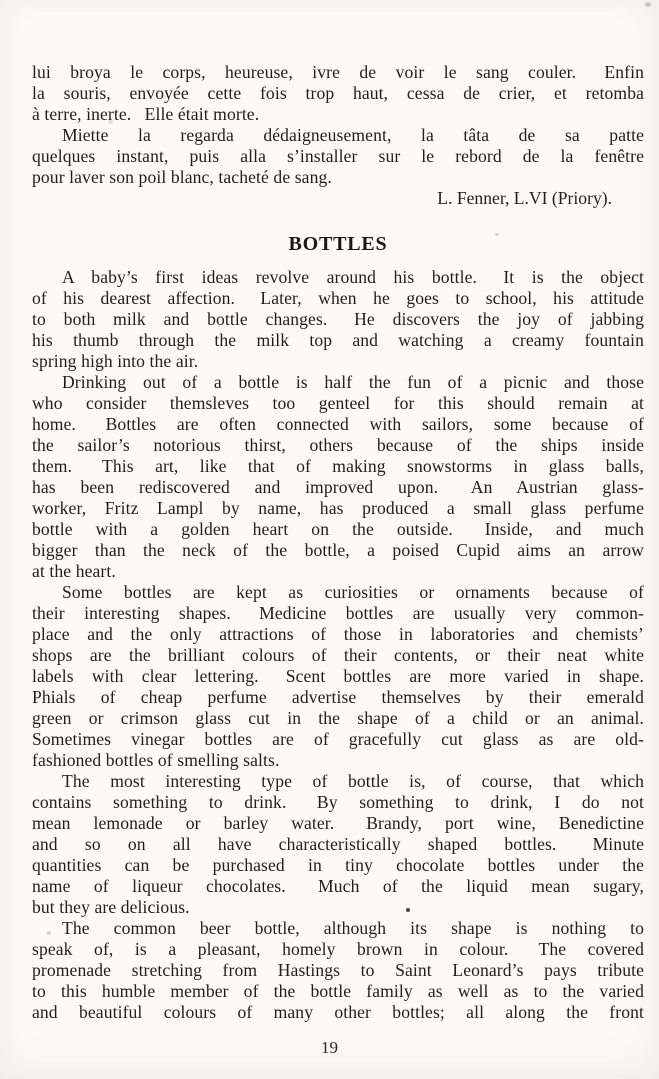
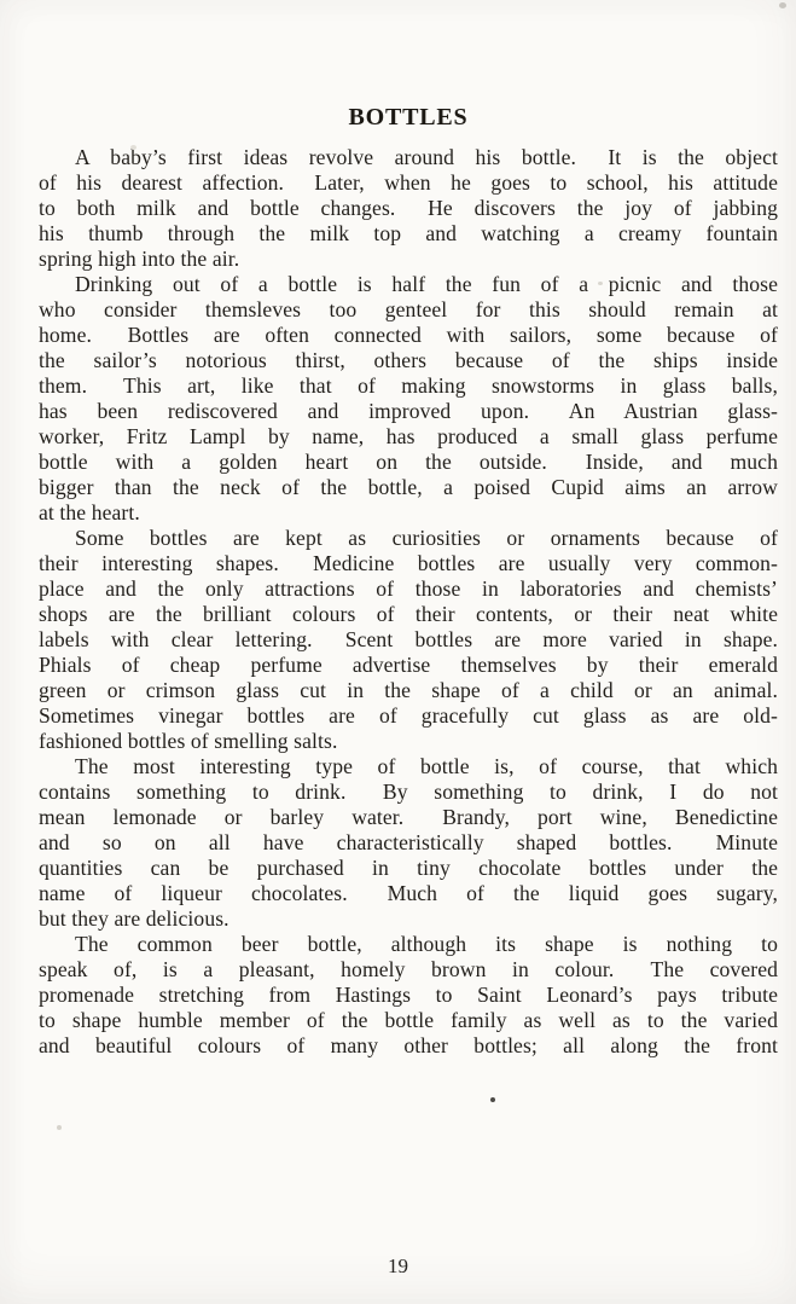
- lui broya le corps, heureuse, ivre de voir le sang couler. Enfin
- la souris, envoyée cette fois trop haut, cessa de crier, et retomba
- à terre, inerte. Elle était morte.
- Miette la regarda dédaigneusement, la tâta de sa patte
- quelques instant, puis alla s’installer sur le rebord de la fenêtre
- pour laver son poil blanc, tacheté de sang.
- L. Fenner, L.VI (Priory).
  BOTTLES
  A baby’s first ideas revolve around his bottle. It is the object
  of his dearest affection. Later, when he goes to school, his attitude
  to both milk and bottle changes. He discovers the joy of jabbing
  his thumb through the milk top and watching a creamy fountain
  spring high into the air.
  Drinking out of a bottle is half the fun of a picnic and those
  who consider themsleves too genteel for this should remain at
  home. Bottles are often connected with sailors, some because of
  the sailor’s notorious thirst, others because of the ships inside
  them. This art, like that of making snowstorms in glass balls,
  has been rediscovered and improved upon. An Austrian glass-
  worker, Fritz Lampl by name, has produced a small glass perfume
  bottle with a golden heart on the outside. Inside, and much
  bigger than the neck of the bottle, a poised Cupid aims an arrow
  at the heart.
  Some bottles are kept as curiosities or ornaments because of
  their interesting shapes. Medicine bottles are usually very common-
  place and the only attractions of those in laboratories and chemists’
  shops are the brilliant colours of their contents, or their neat white
  labels with clear lettering. Scent bottles are more varied in shape.
  Phials of cheap perfume advertise themselves by their emerald
  green or crimson glass cut in the shape of a child or an animal.
  Sometimes vinegar bottles are of gracefully cut glass as are old-
  fashioned bottles of smelling salts.
  The most interesting type of bottle is, of course, that which
  contains something to drink. By something to drink, I do not
  mean lemonade or barley water. Brandy, port wine, Benedictine
  and so on all have characteristically shaped bottles. Minute
  quantities can be purchased in tiny chocolate bottles under the
- name of liqueur chocolates. Much of the liquid mean sugary,
+ name of liqueur chocolates. Much of the liquid goes sugary,
  but they are delicious.
  The common beer bottle, although its shape is nothing to
  speak of, is a pleasant, homely brown in colour. The covered
  promenade stretching from Hastings to Saint Leonard’s pays tribute
- to this humble member of the bottle family as well as to the varied
+ to shape humble member of the bottle family as well as to the varied
  and beautiful colours of many other bottles; all along the front
  19
